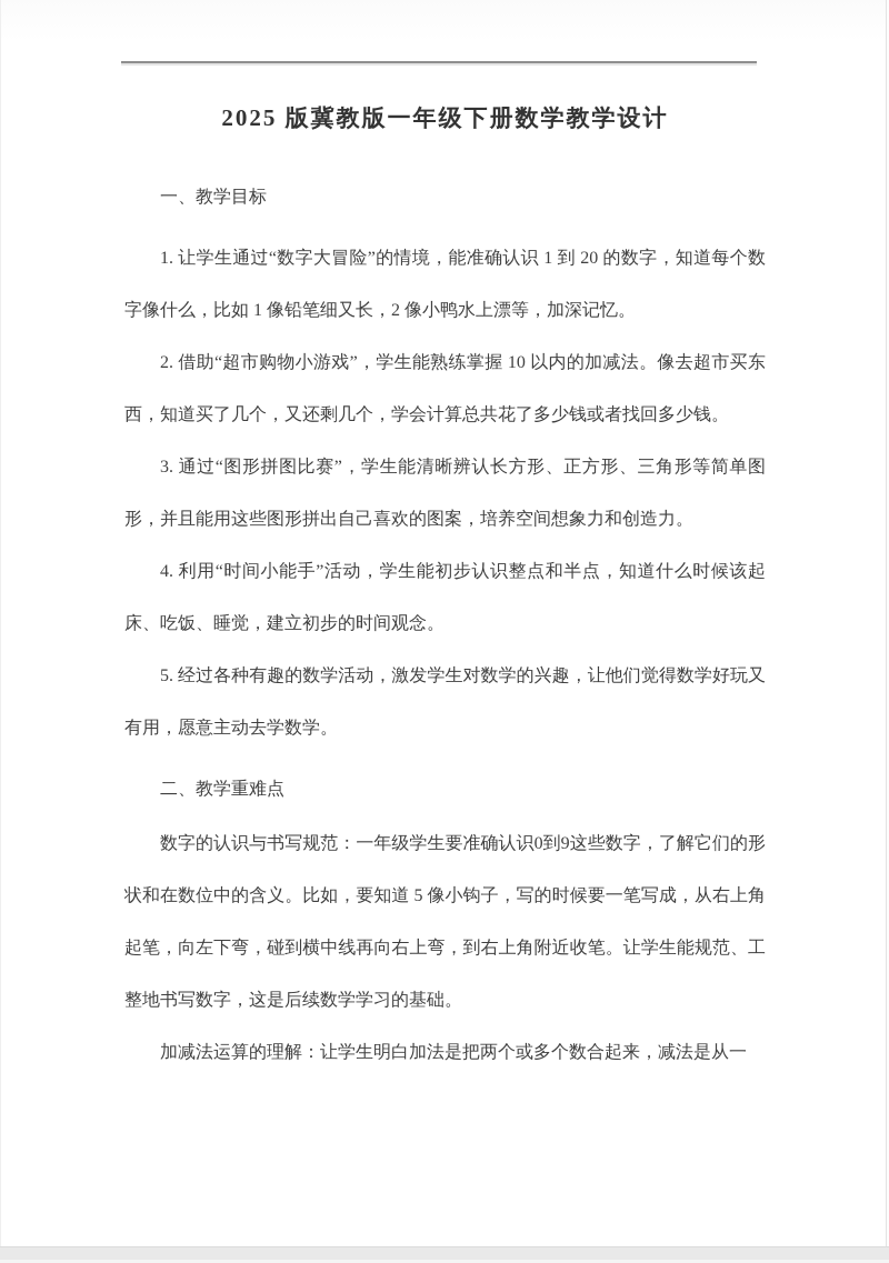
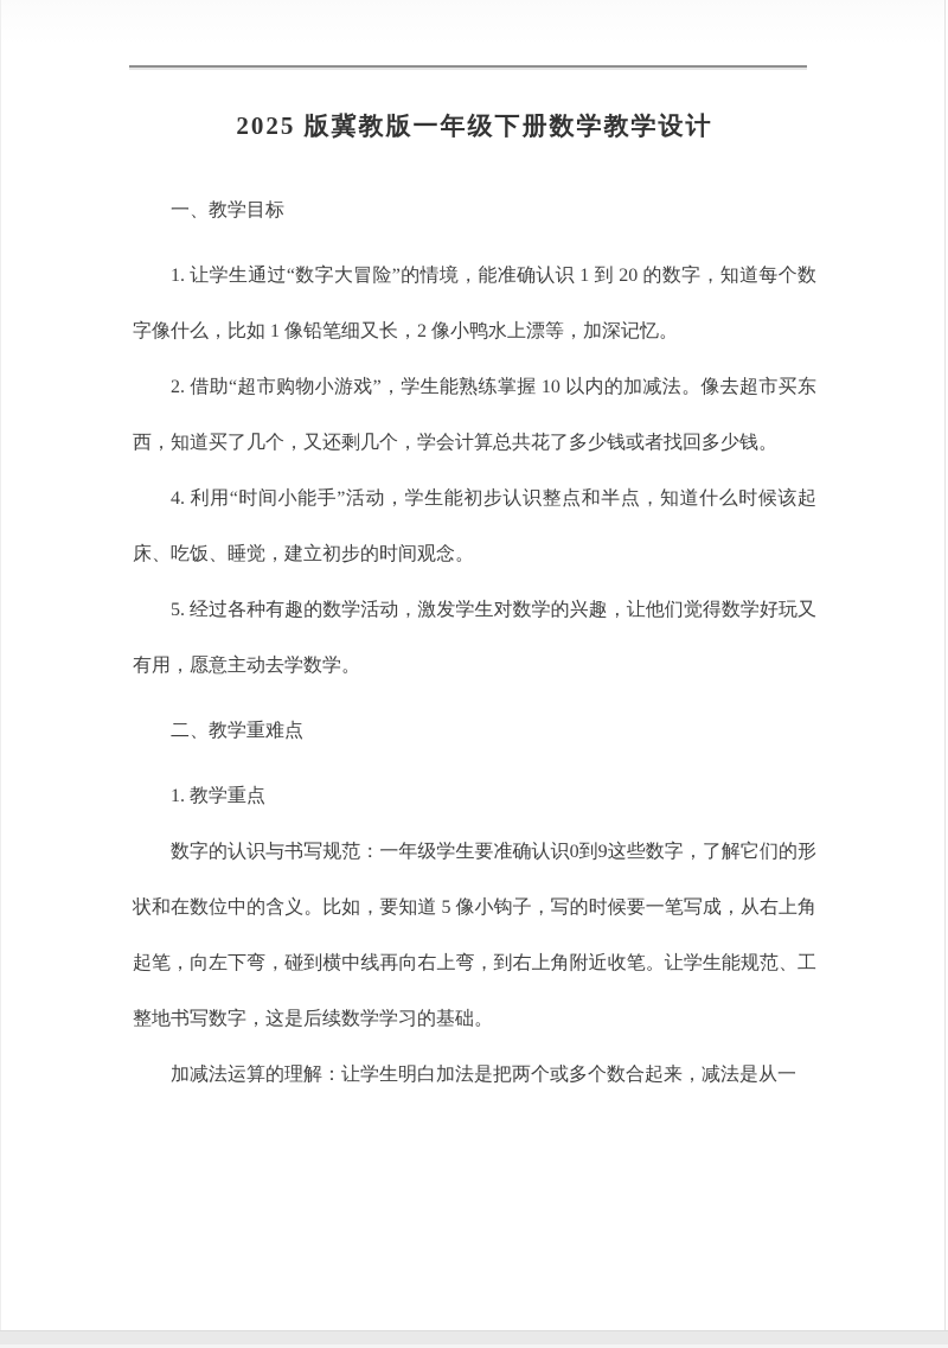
  2025 版冀教版一年级下册数学教学设计
  一、教学目标
  1. 让学生通过“数字大冒险”的情境，能准确认识 1 到 20 的数字，知道每个数字像什么，比如 1 像铅笔细又长，2 像小鸭水上漂等，加深记忆。
  2. 借助“超市购物小游戏”，学生能熟练掌握 10 以内的加减法。像去超市买东西，知道买了几个，又还剩几个，学会计算总共花了多少钱或者找回多少钱。
- 3. 通过“图形拼图比赛”，学生能清晰辨认长方形、正方形、三角形等简单图形，并且能用这些图形拼出自己喜欢的图案，培养空间想象力和创造力。
  4. 利用“时间小能手”活动，学生能初步认识整点和半点，知道什么时候该起床、吃饭、睡觉，建立初步的时间观念。
  5. 经过各种有趣的数学活动，激发学生对数学的兴趣，让他们觉得数学好玩又有用，愿意主动去学数学。
  二、教学重难点
+ 1. 教学重点
  数字的认识与书写规范：一年级学生要准确认识0到9这些数字，了解它们的形状和在数位中的含义。比如，要知道 5 像小钩子，写的时候要一笔写成，从右上角起笔，向左下弯，碰到横中线再向右上弯，到右上角附近收笔。让学生能规范、工整地书写数字，这是后续数学学习的基础。
  加减法运算的理解：让学生明白加法是把两个或多个数合起来，减法是从一
